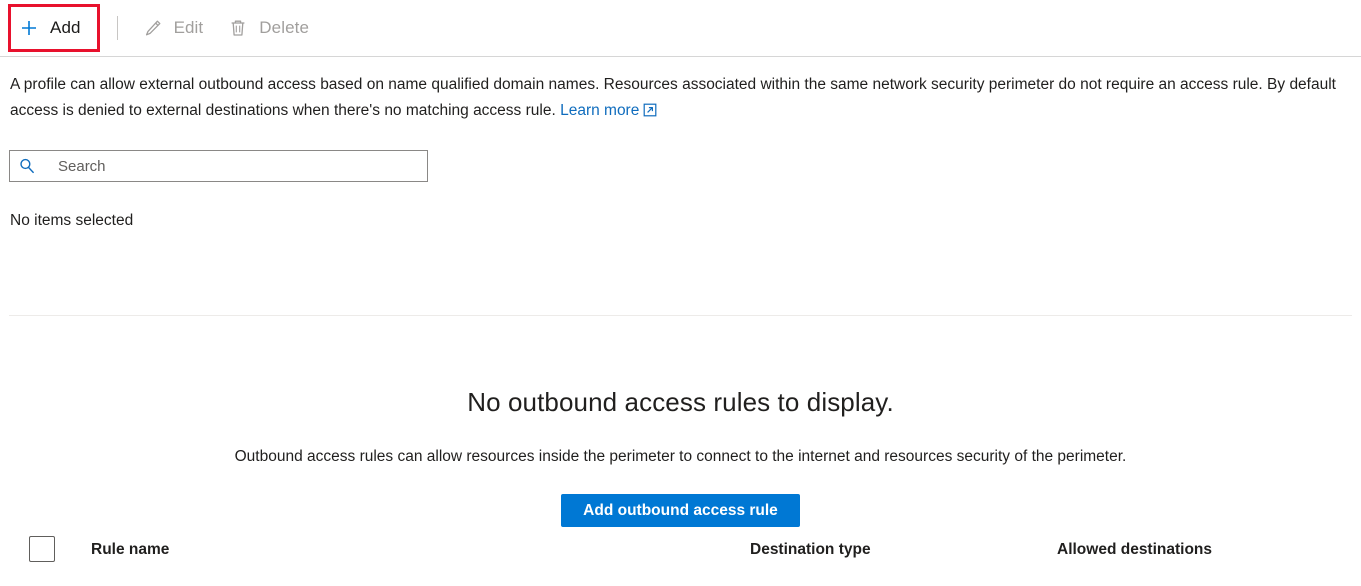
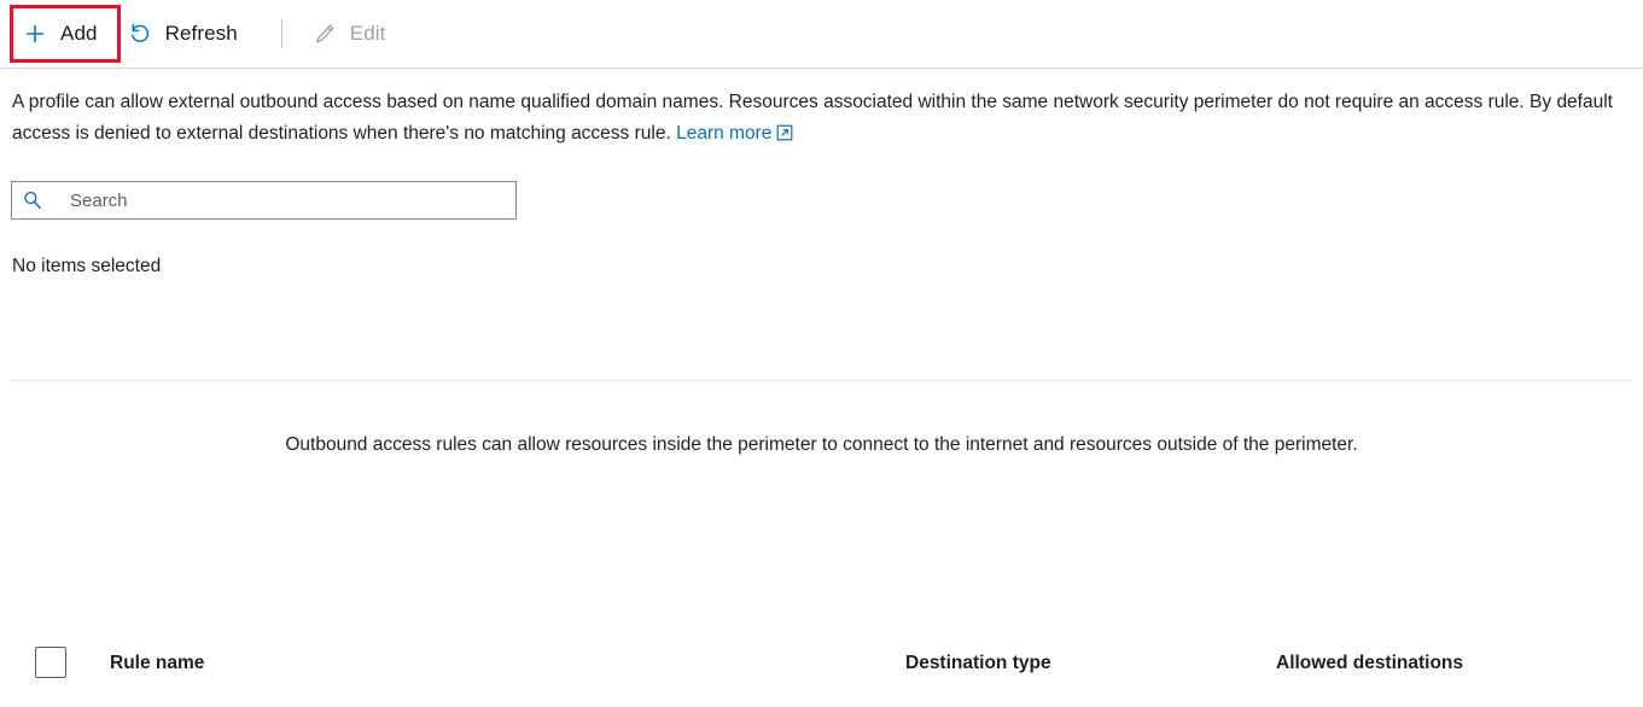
  Add
+ Refresh
  Edit
- Delete
  A profile can allow external outbound access based on name qualified domain names. Resources associated within the same network security perimeter do not require an access rule. By default access is denied to external destinations when there's no matching access rule. Learn more
  Search
  No items selected
  Rule name
  Destination type
  Allowed destinations
- No outbound access rules to display.
- Outbound access rules can allow resources inside the perimeter to connect to the internet and resources security of the perimeter.
+ Outbound access rules can allow resources inside the perimeter to connect to the internet and resources outside of the perimeter.
- Add outbound access rule
